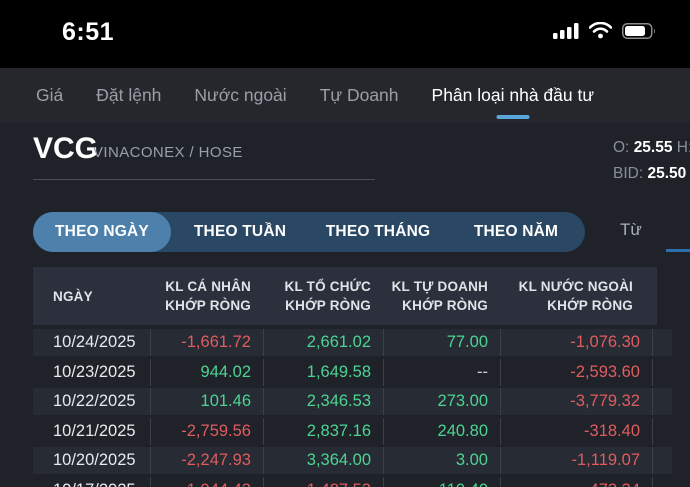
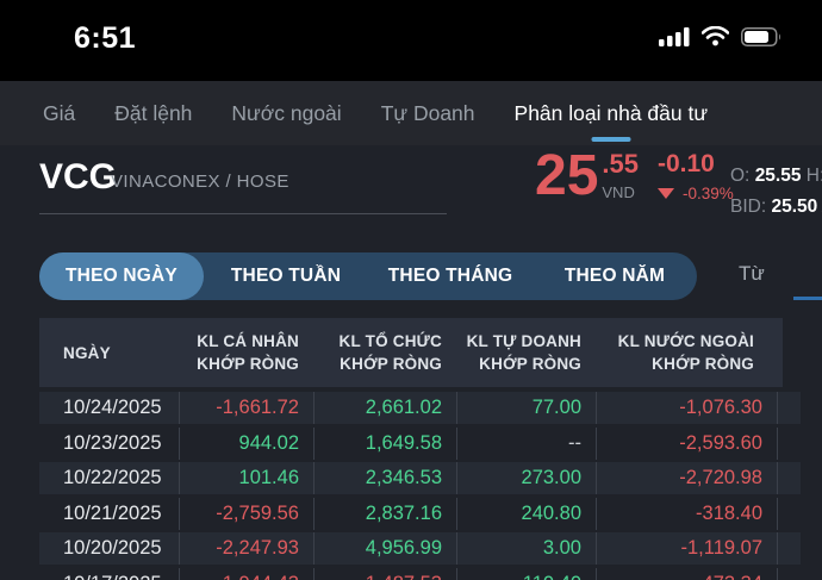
  6:51
  Giá
  Đặt lệnh
  Nước ngoài
  Tự Doanh
  Phân loại nhà đầu tư
  VCG
  VINACONEX / HOSE
+ 25
+ .55
+ VND
+ -0.10
+ -0.39%
  O: 25.55 H
  BID: 25.50
  THEO NGÀY
  THEO TUẦN
  THEO THÁNG
  THEO NĂM
  Từ
  NGÀY
  KL CÁ NHÂN
  KHỚP RÒNG
  KL TỔ CHỨC
  KHỚP RÒNG
  KL TỰ DOANH
  KHỚP RÒNG
  KL NƯỚC NGOÀI
  KHỚP RÒNG
  10/24/2025
  -1,661.72
  2,661.02
  77.00
  -1,076.30
  10/23/2025
  944.02
  1,649.58
  --
  -2,593.60
  10/22/2025
  101.46
  2,346.53
  273.00
- -3,779.32
+ -2,720.98
  10/21/2025
  -2,759.56
  2,837.16
  240.80
  -318.40
  10/20/2025
  -2,247.93
- 3,364.00
+ 4,956.99
  3.00
  -1,119.07
